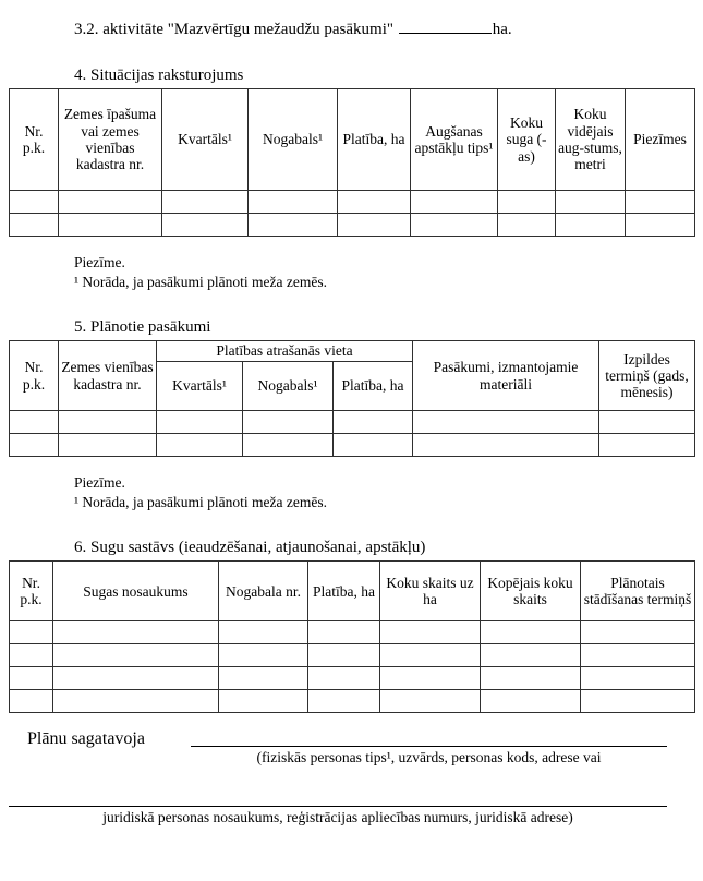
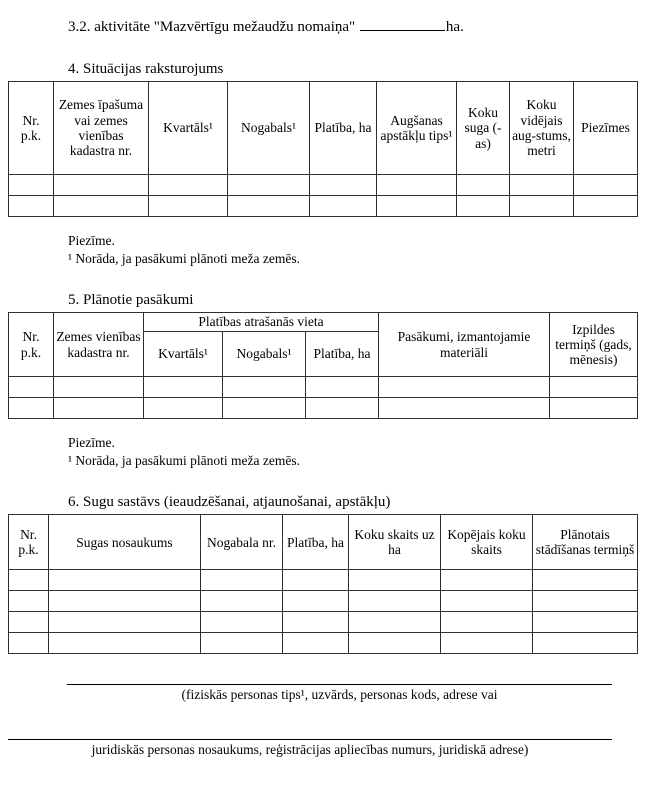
- 3.2. aktivitāte "Mazvērtīgu mežaudžu pasākumi" ha.
+ 3.2. aktivitāte "Mazvērtīgu mežaudžu nomaiņa" ha.
  4. Situācijas raksturojums
  Nr. p.k.	Zemes īpašuma vai zemes vienības kadastra nr.	Kvartāls¹	Nogabals¹	Platība, ha	Augšanas apstākļu tips¹	Koku suga (-as)	Koku vidējais aug-stums, metri	Piezīmes
  Piezīme.
  ¹ Norāda, ja pasākumi plānoti meža zemēs.
  5. Plānotie pasākumi
  Nr. p.k.	Zemes vienības kadastra nr.	Platības atrašanās vieta	Pasākumi, izmantojamie materiāli	Izpildes termiņš (gads, mēnesis)
  Kvartāls¹	Nogabals¹	Platība, ha
  Piezīme.
  ¹ Norāda, ja pasākumi plānoti meža zemēs.
  6. Sugu sastāvs (ieaudzēšanai, atjaunošanai, apstākļu)
  Nr. p.k.	Sugas nosaukums	Nogabala nr.	Platība, ha	Koku skaits uz ha	Kopējais koku skaits	Plānotais stādīšanas termiņš
- Plānu sagatavoja
  (fiziskās personas tips¹, uzvārds, personas kods, adrese vai
- juridiskā personas nosaukums, reģistrācijas apliecības numurs, juridiskā adrese)
+ juridiskās personas nosaukums, reģistrācijas apliecības numurs, juridiskā adrese)
